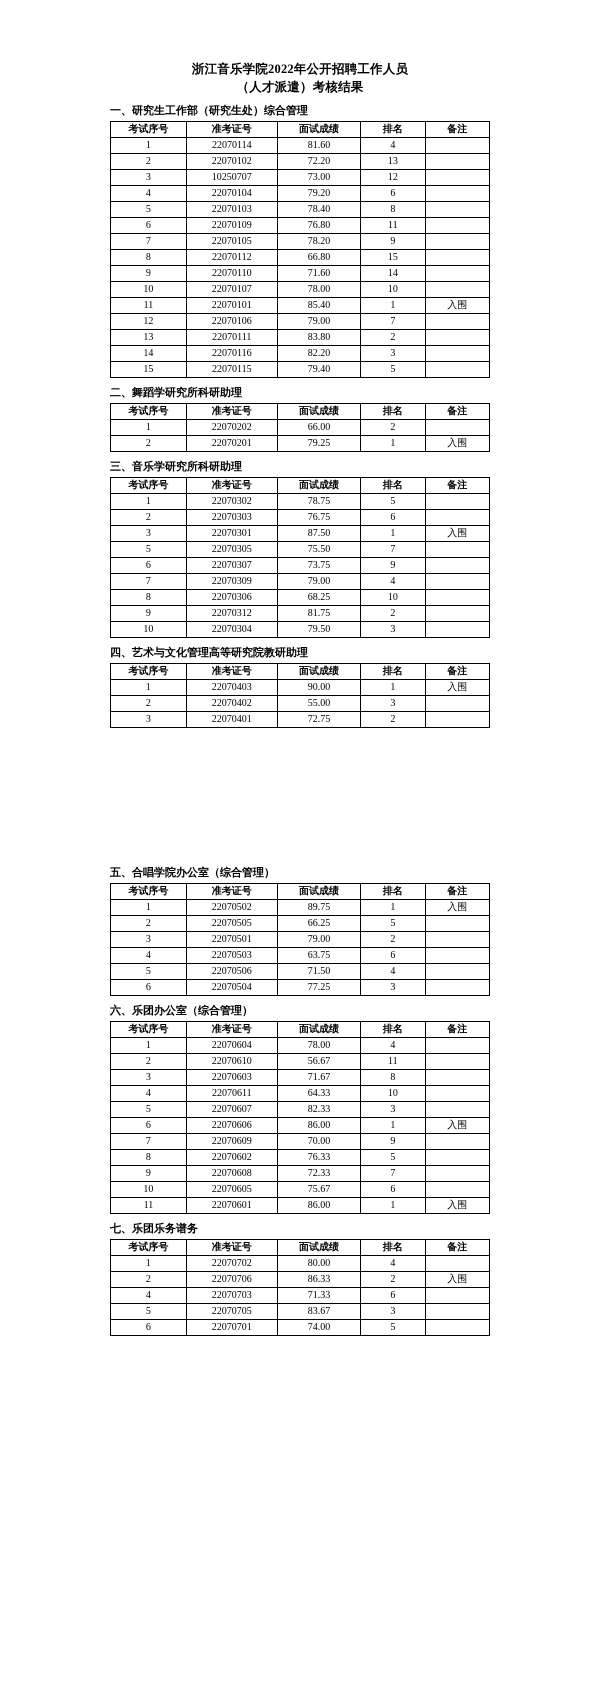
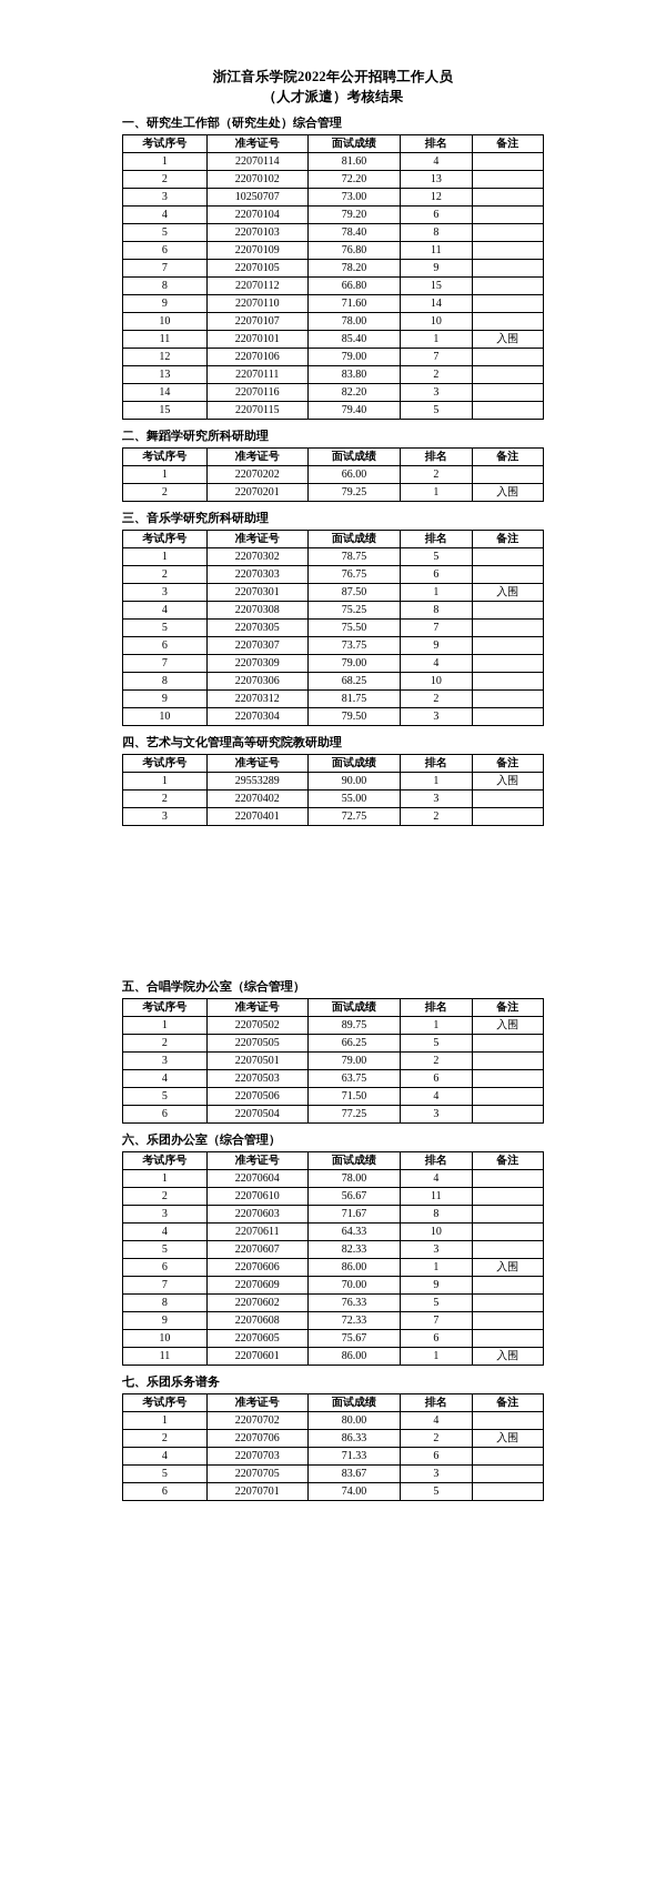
  浙江音乐学院2022年公开招聘工作人员
  （人才派遣）考核结果
  一、研究生工作部（研究生处）综合管理
  考试序号	准考证号	面试成绩	排名	备注
  1	22070114	81.60	4
  2	22070102	72.20	13
  3	10250707	73.00	12
  4	22070104	79.20	6
  5	22070103	78.40	8
  6	22070109	76.80	11
  7	22070105	78.20	9
  8	22070112	66.80	15
  9	22070110	71.60	14
  10	22070107	78.00	10
  11	22070101	85.40	1	入围
  12	22070106	79.00	7
  13	22070111	83.80	2
  14	22070116	82.20	3
  15	22070115	79.40	5
  二、舞蹈学研究所科研助理
  考试序号	准考证号	面试成绩	排名	备注
  1	22070202	66.00	2
  2	22070201	79.25	1	入围
  三、音乐学研究所科研助理
  考试序号	准考证号	面试成绩	排名	备注
  1	22070302	78.75	5
  2	22070303	76.75	6
  3	22070301	87.50	1	入围
+ 4	22070308	75.25	8
  5	22070305	75.50	7
  6	22070307	73.75	9
  7	22070309	79.00	4
  8	22070306	68.25	10
  9	22070312	81.75	2
  10	22070304	79.50	3
  四、艺术与文化管理高等研究院教研助理
  考试序号	准考证号	面试成绩	排名	备注
- 1	22070403	90.00	1	入围
+ 1	29553289	90.00	1	入围
  2	22070402	55.00	3
  3	22070401	72.75	2
  五、合唱学院办公室（综合管理）
  考试序号	准考证号	面试成绩	排名	备注
  1	22070502	89.75	1	入围
  2	22070505	66.25	5
  3	22070501	79.00	2
  4	22070503	63.75	6
  5	22070506	71.50	4
  6	22070504	77.25	3
  六、乐团办公室（综合管理）
  考试序号	准考证号	面试成绩	排名	备注
  1	22070604	78.00	4
  2	22070610	56.67	11
  3	22070603	71.67	8
  4	22070611	64.33	10
  5	22070607	82.33	3
  6	22070606	86.00	1	入围
  7	22070609	70.00	9
  8	22070602	76.33	5
  9	22070608	72.33	7
  10	22070605	75.67	6
  11	22070601	86.00	1	入围
  七、乐团乐务谱务
  考试序号	准考证号	面试成绩	排名	备注
  1	22070702	80.00	4
  2	22070706	86.33	2	入围
  4	22070703	71.33	6
  5	22070705	83.67	3
  6	22070701	74.00	5
